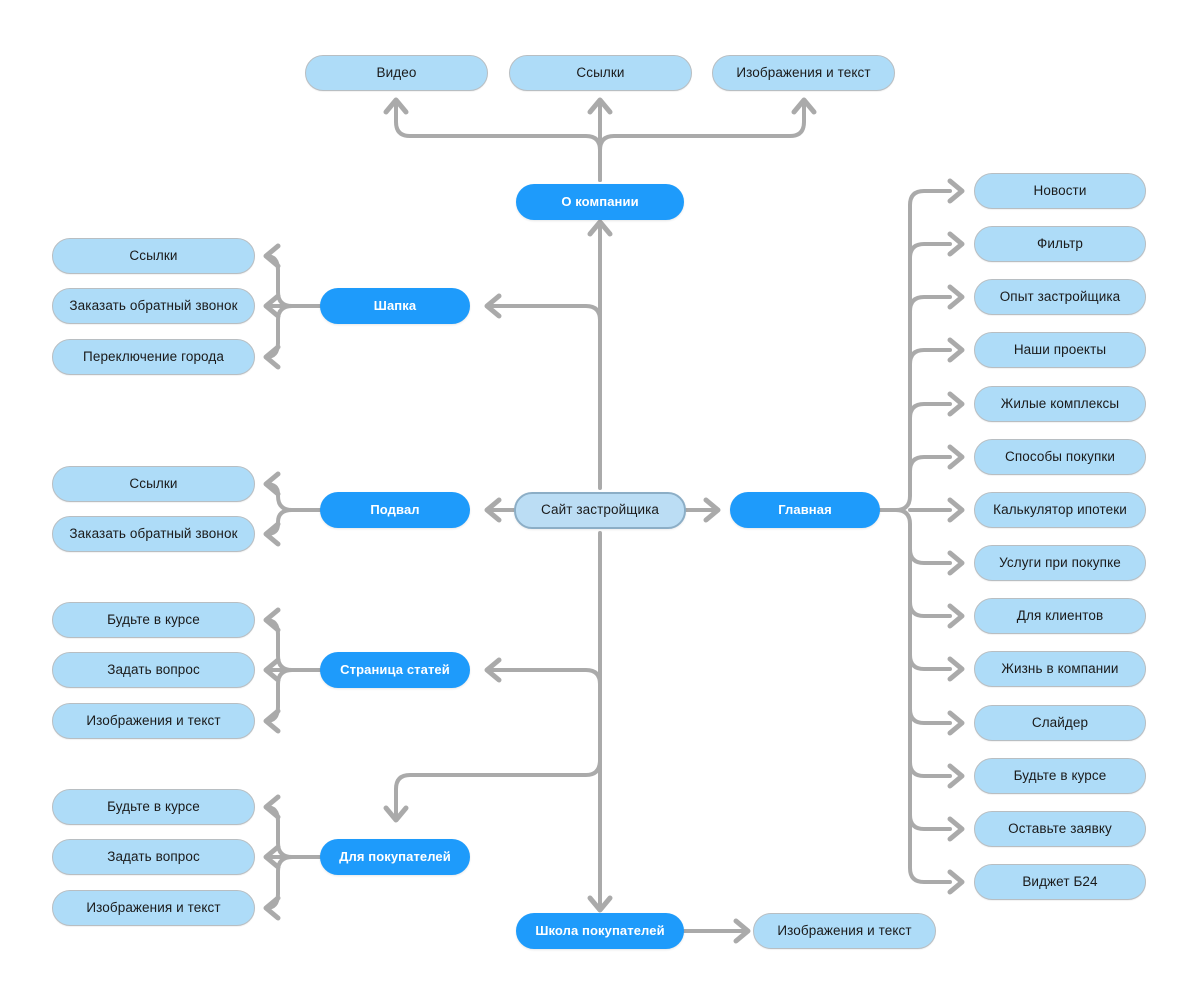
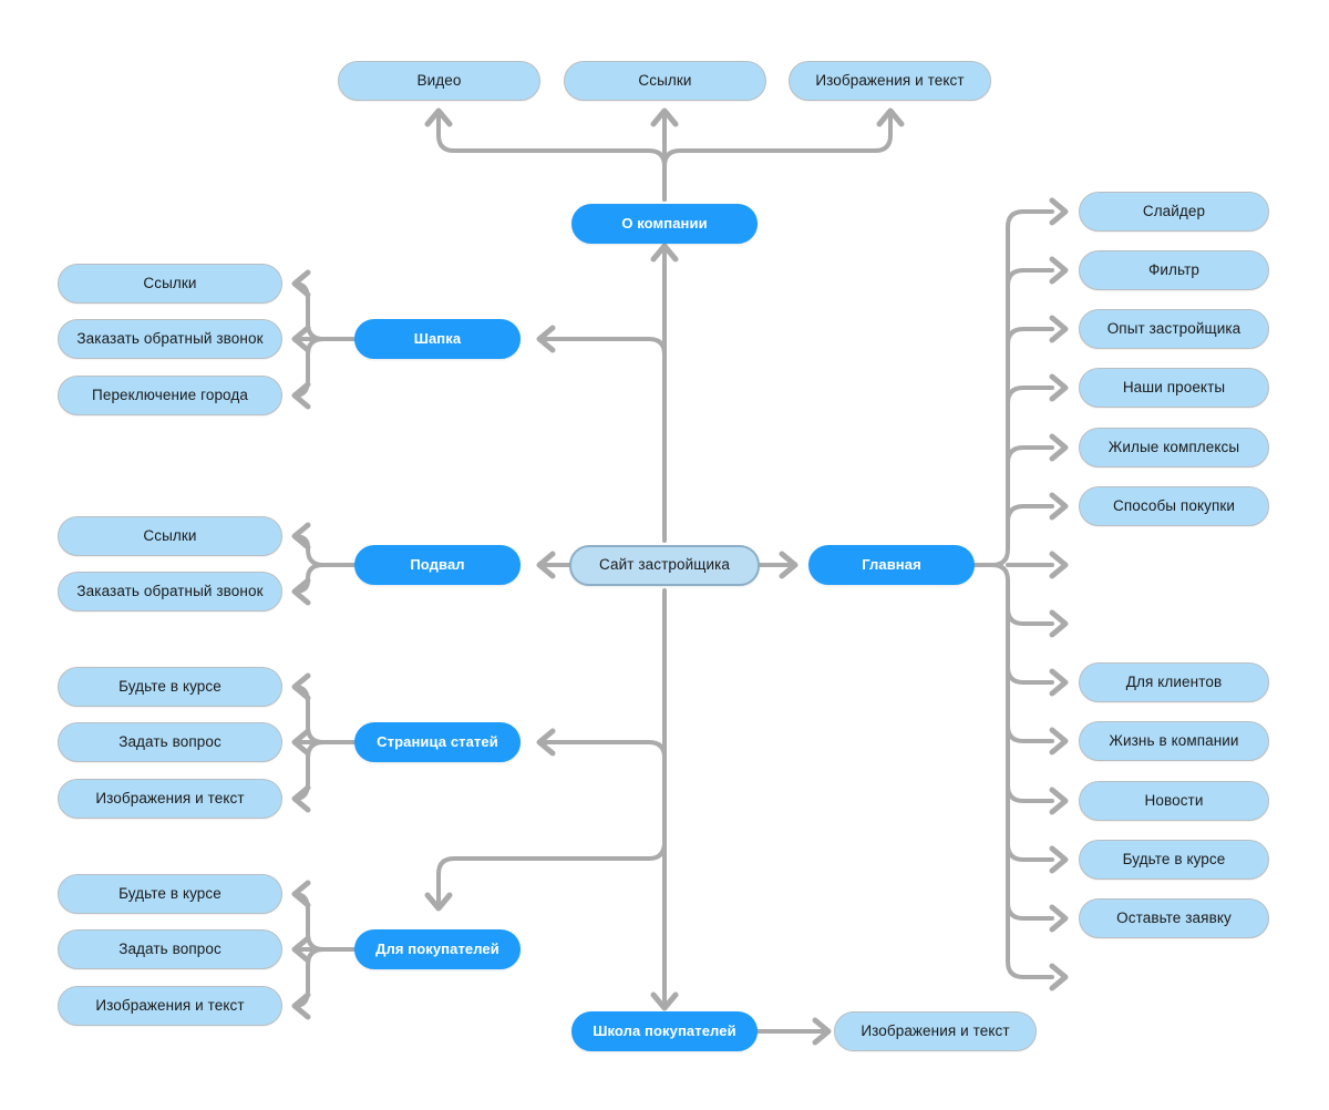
  Видео
  Ссылки
  Изображения и текст
  О компании
  Ссылки
  Заказать обратный звонок
  Переключение города
  Шапка
  Ссылки
  Заказать обратный звонок
  Подвал
  Сайт застройщика
  Главная
  Будьте в курсе
  Задать вопрос
  Изображения и текст
  Страница статей
  Будьте в курсе
  Задать вопрос
  Изображения и текст
  Для покупателей
  Школа покупателей
  Изображения и текст
- Новости
+ Слайдер
  Фильтр
  Опыт застройщика
  Наши проекты
  Жилые комплексы
  Способы покупки
- Калькулятор ипотеки
- Услуги при покупке
  Для клиентов
  Жизнь в компании
- Слайдер
+ Новости
  Будьте в курсе
  Оставьте заявку
- Виджет Б24
